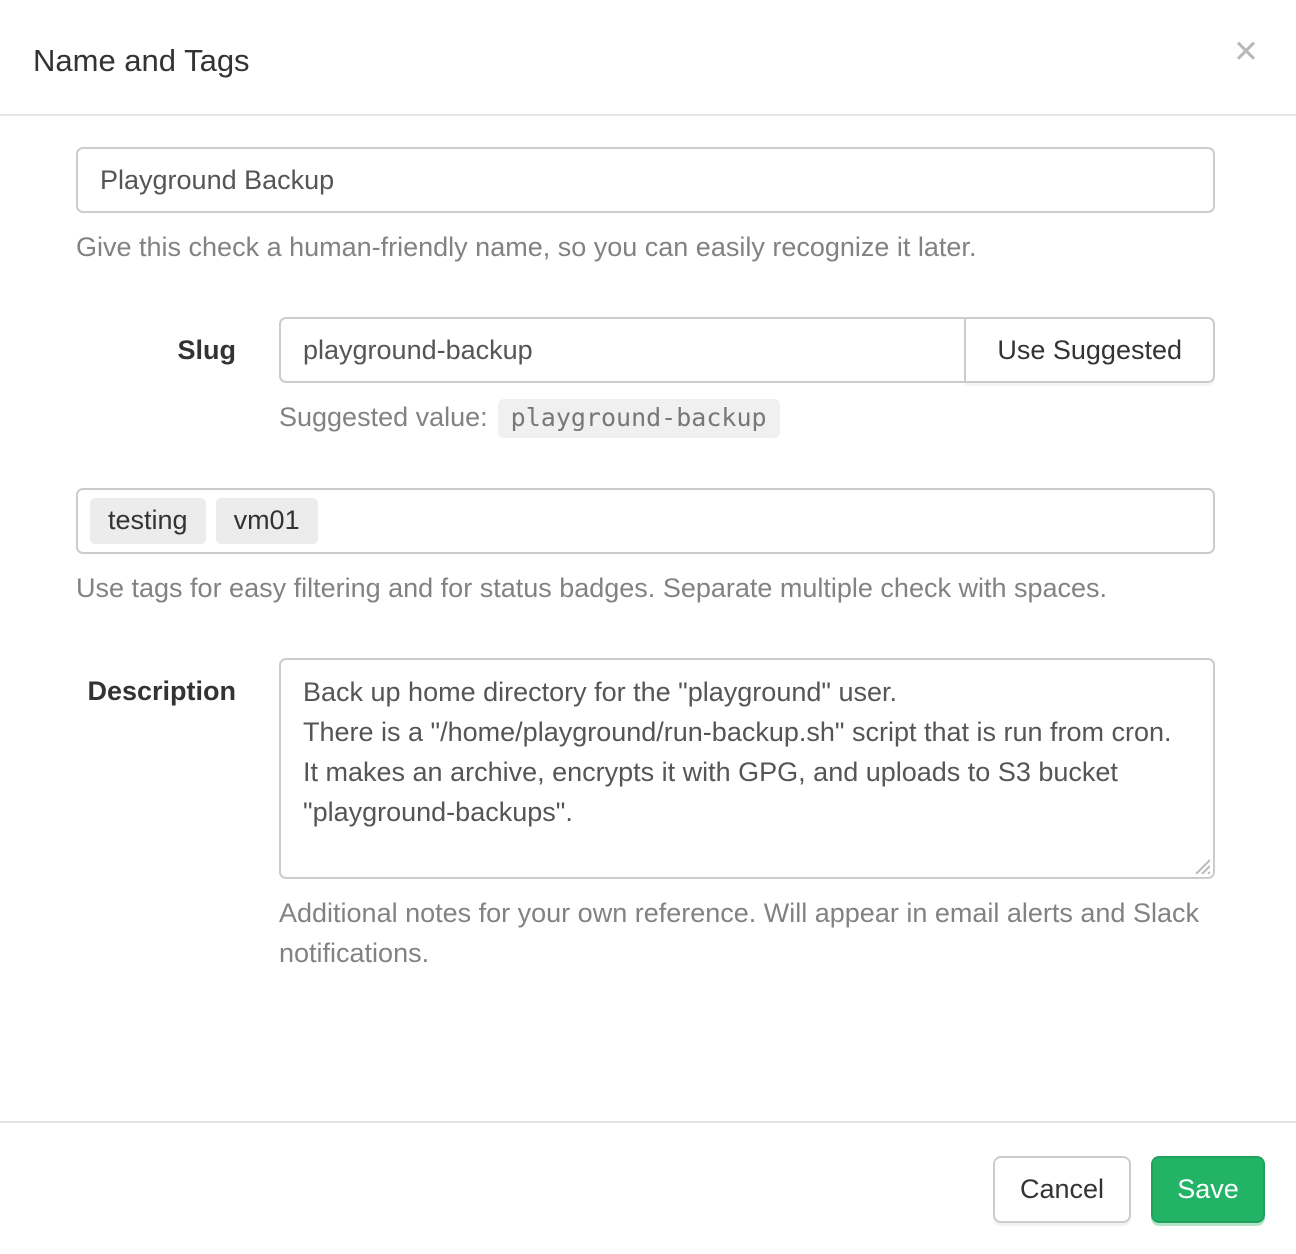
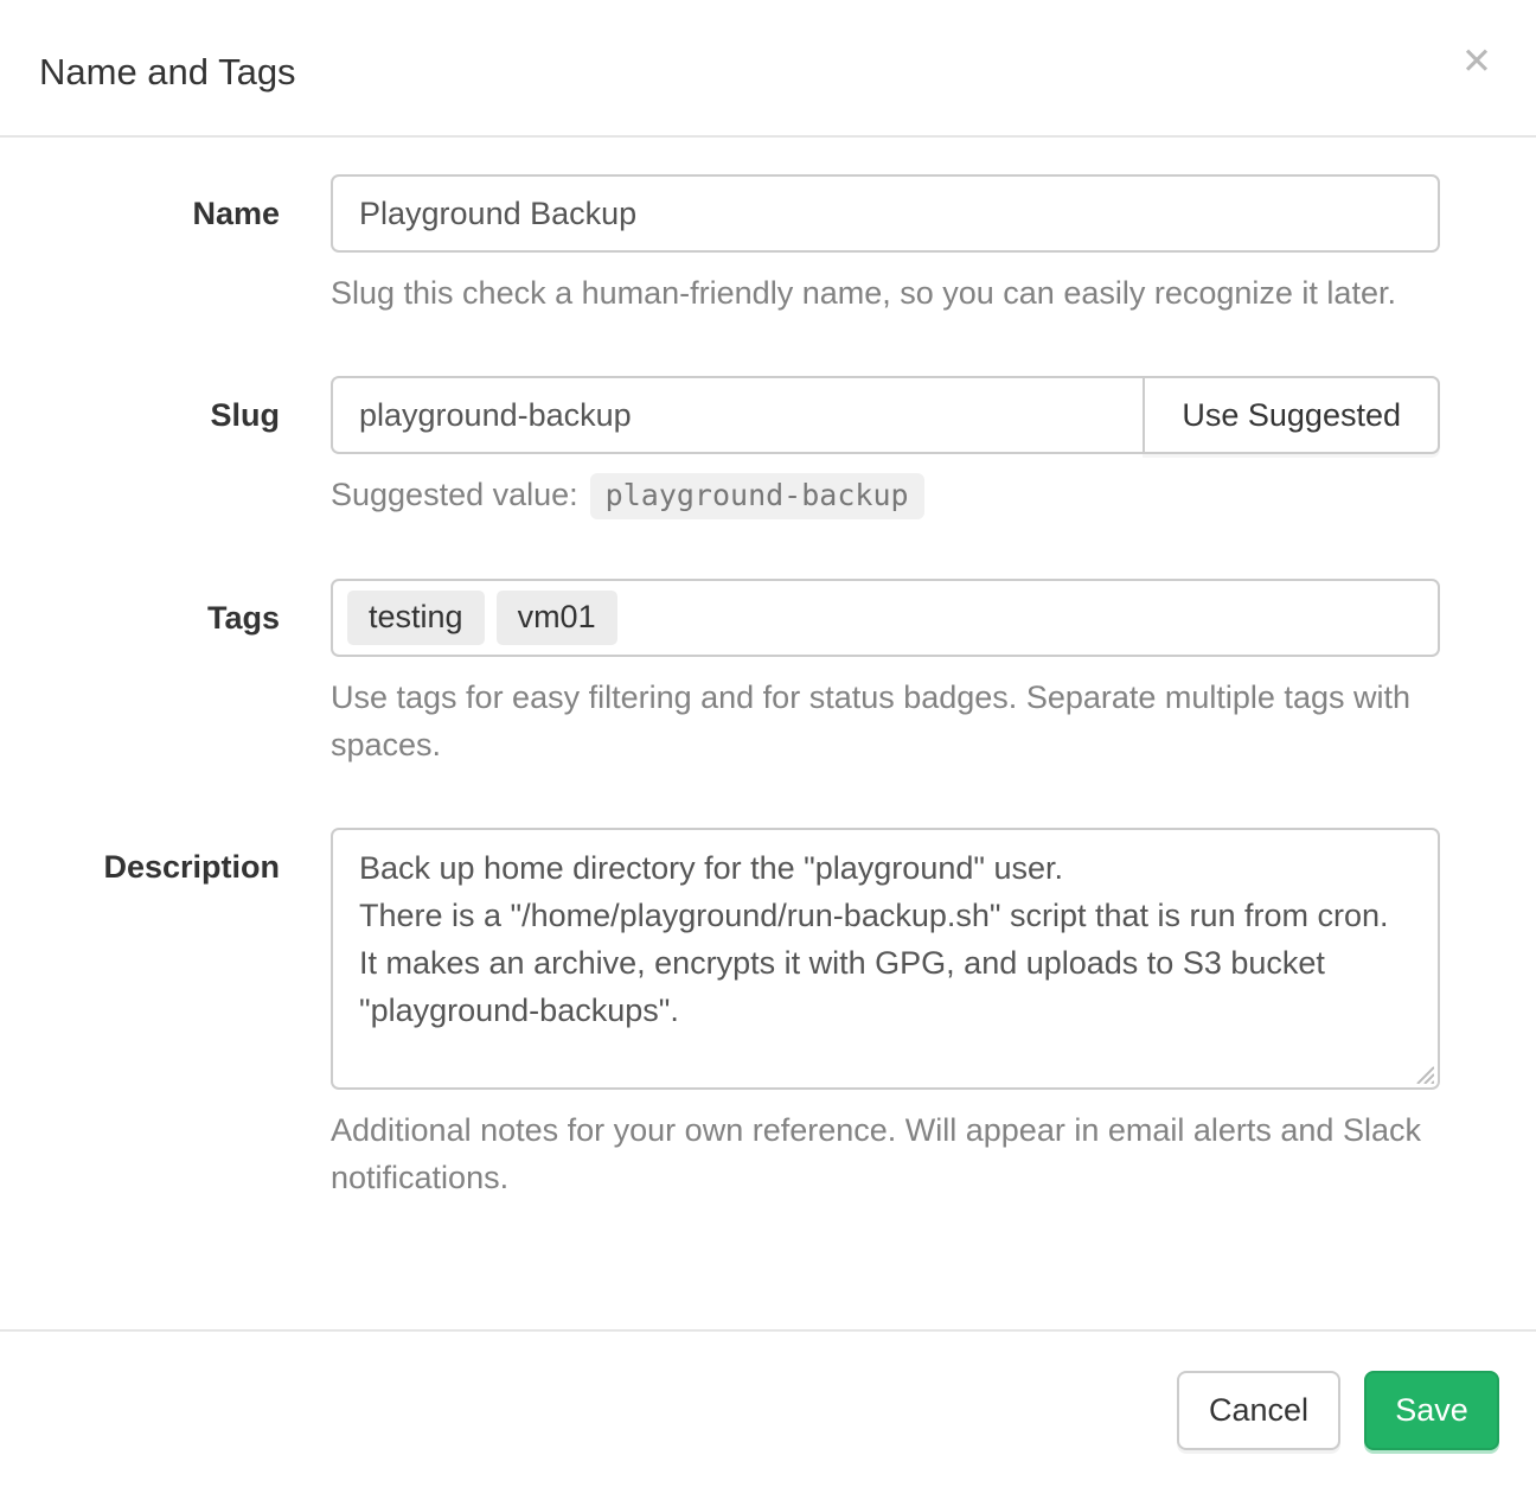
  Name and Tags
  ✕
+ Name
  Playground Backup
- Give this check a human-friendly name, so you can easily recognize it later.
+ Slug this check a human-friendly name, so you can easily recognize it later.
  Slug
  playground-backup
  Use Suggested
  Suggested value: playground-backup
+ Tags
  testing
  vm01
- Use tags for easy filtering and for status badges. Separate multiple check with spaces.
+ Use tags for easy filtering and for status badges. Separate multiple tags with spaces.
  Description
  Back up home directory for the "playground" user.
  Additional notes for your own reference. Will appear in email alerts and Slack notifications.
  Cancel
  Save
